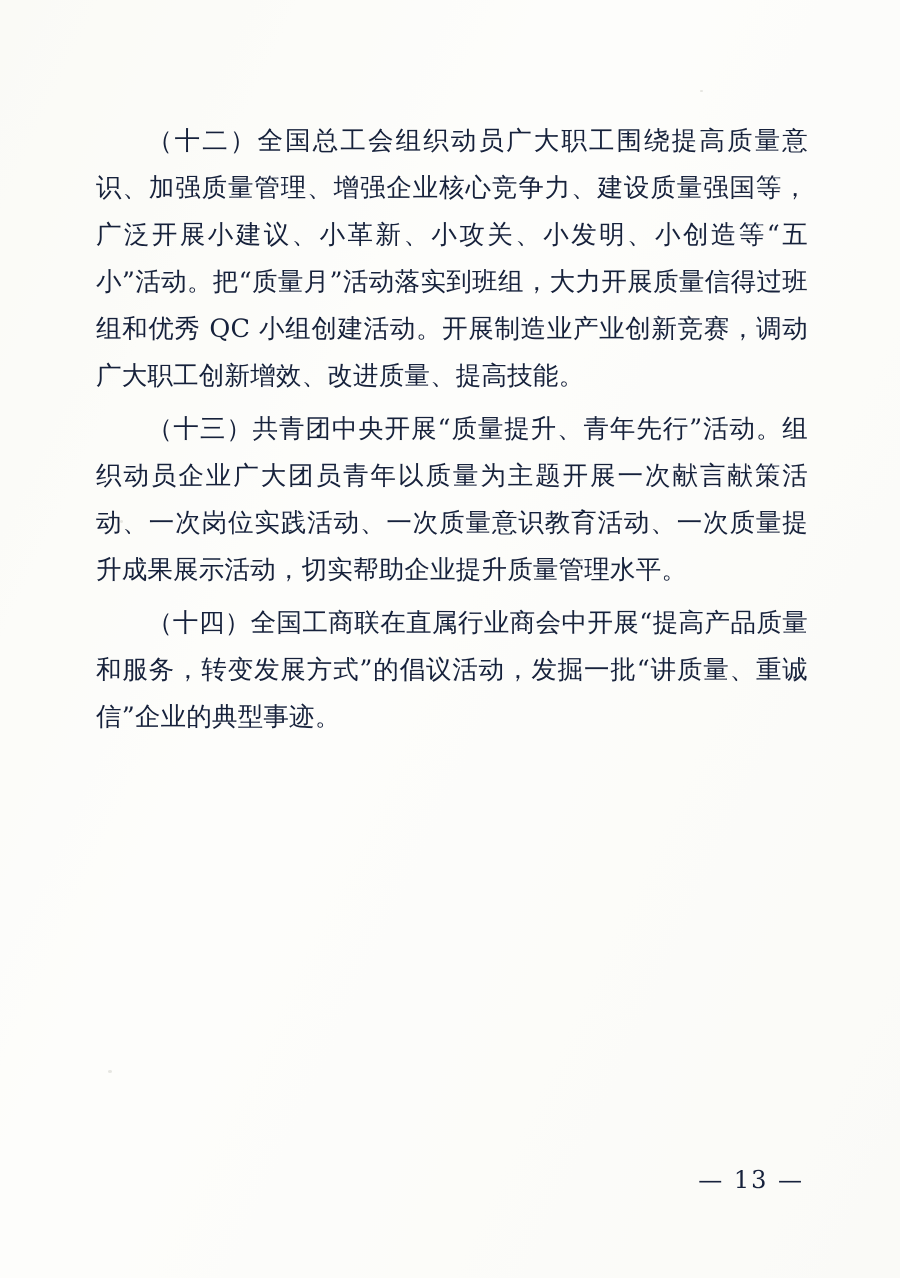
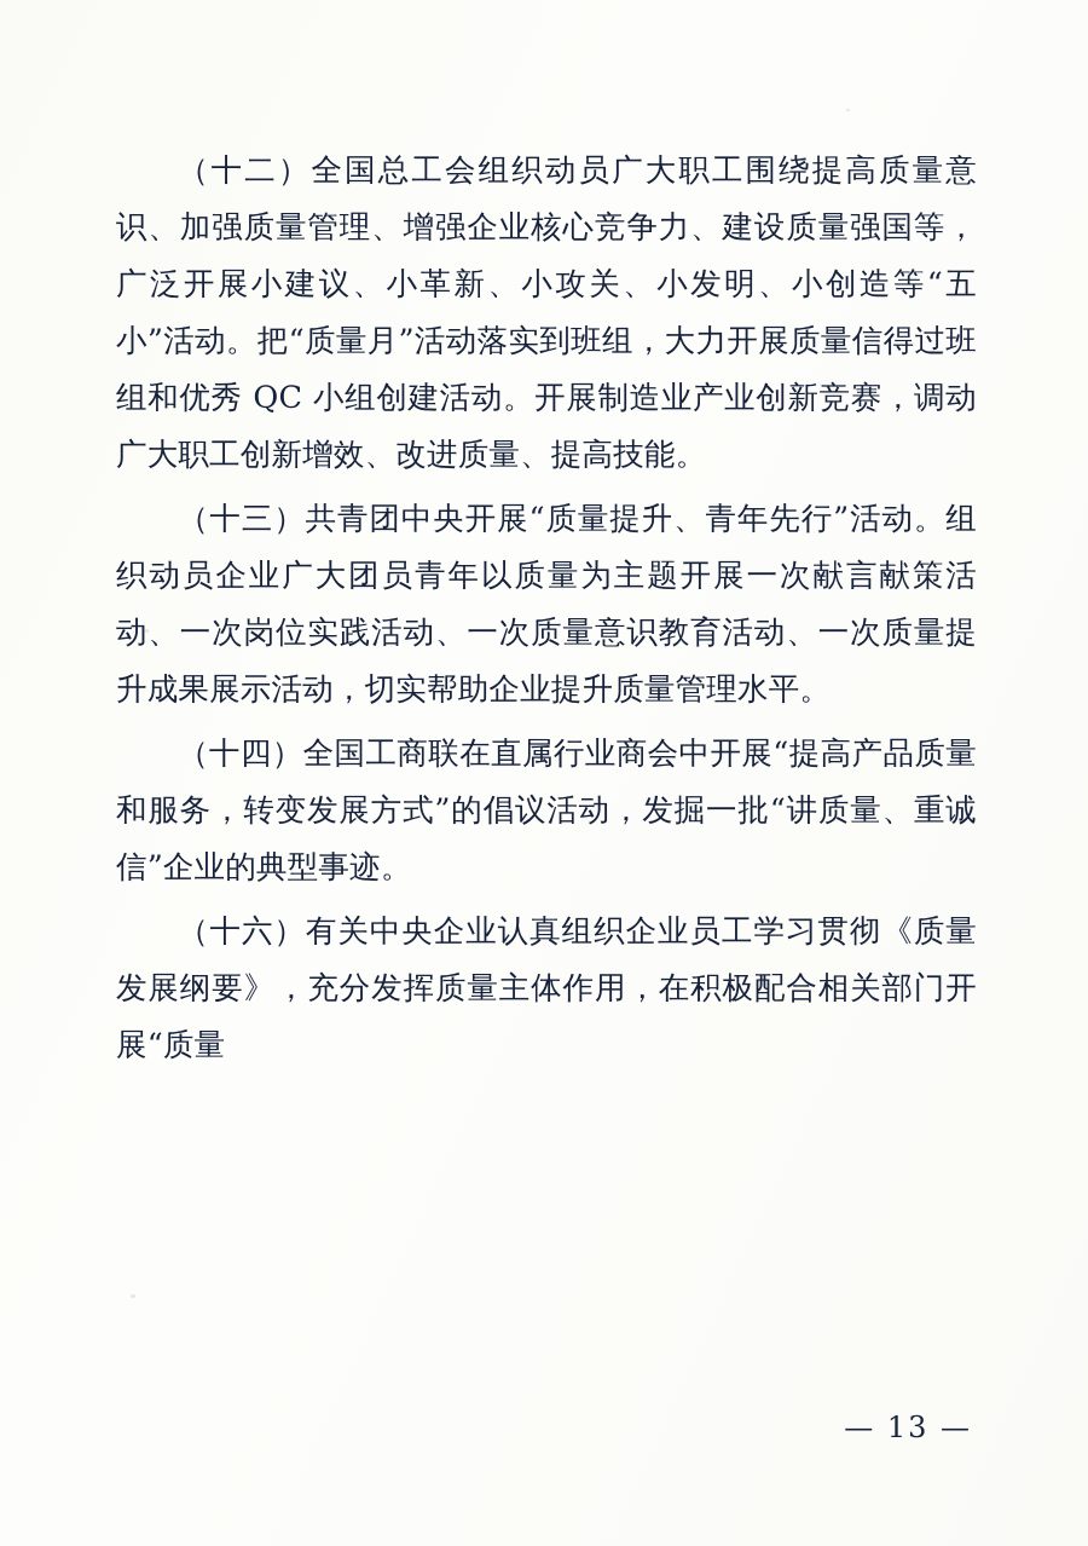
  （十二）全国总工会组织动员广大职工围绕提高质量意识、加强质量管理、增强企业核心竞争力、建设质量强国等，广泛开展小建议、小革新、小攻关、小发明、小创造等“五小”活动。把“质量月”活动落实到班组，大力开展质量信得过班组和优秀 QC 小组创建活动。开展制造业产业创新竞赛，调动广大职工创新增效、改进质量、提高技能。
  （十三）共青团中央开展“质量提升、青年先行”活动。组织动员企业广大团员青年以质量为主题开展一次献言献策活动、一次岗位实践活动、一次质量意识教育活动、一次质量提升成果展示活动，切实帮助企业提升质量管理水平。
  （十四）全国工商联在直属行业商会中开展“提高产品质量和服务，转变发展方式”的倡议活动，发掘一批“讲质量、重诚信”企业的典型事迹。
+ （十六）有关中央企业认真组织企业员工学习贯彻《质量发展纲要》，充分发挥质量主体作用，在积极配合相关部门开展“质量
  — 13 —
